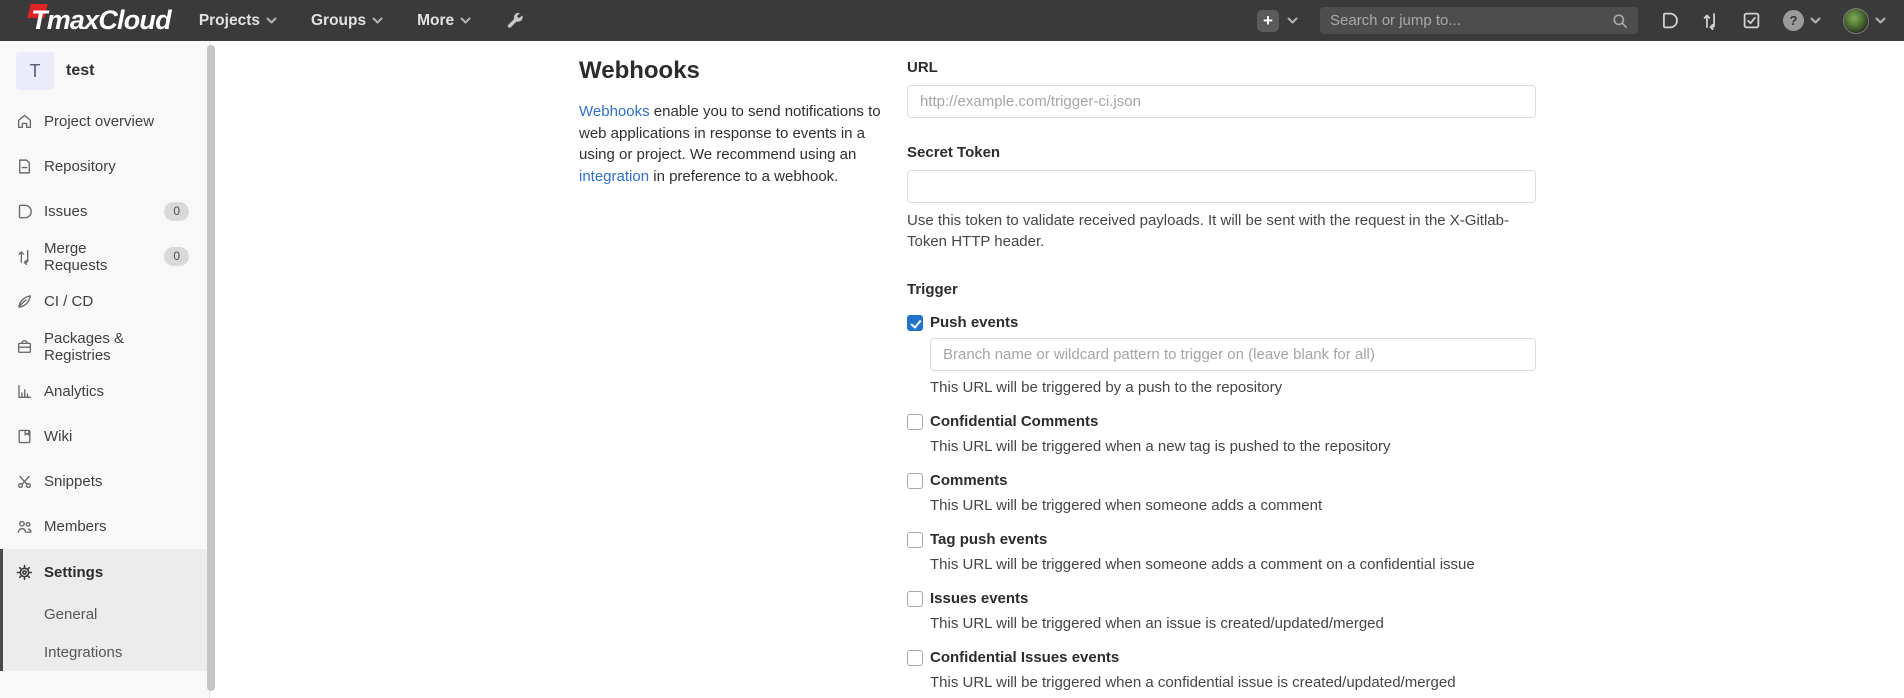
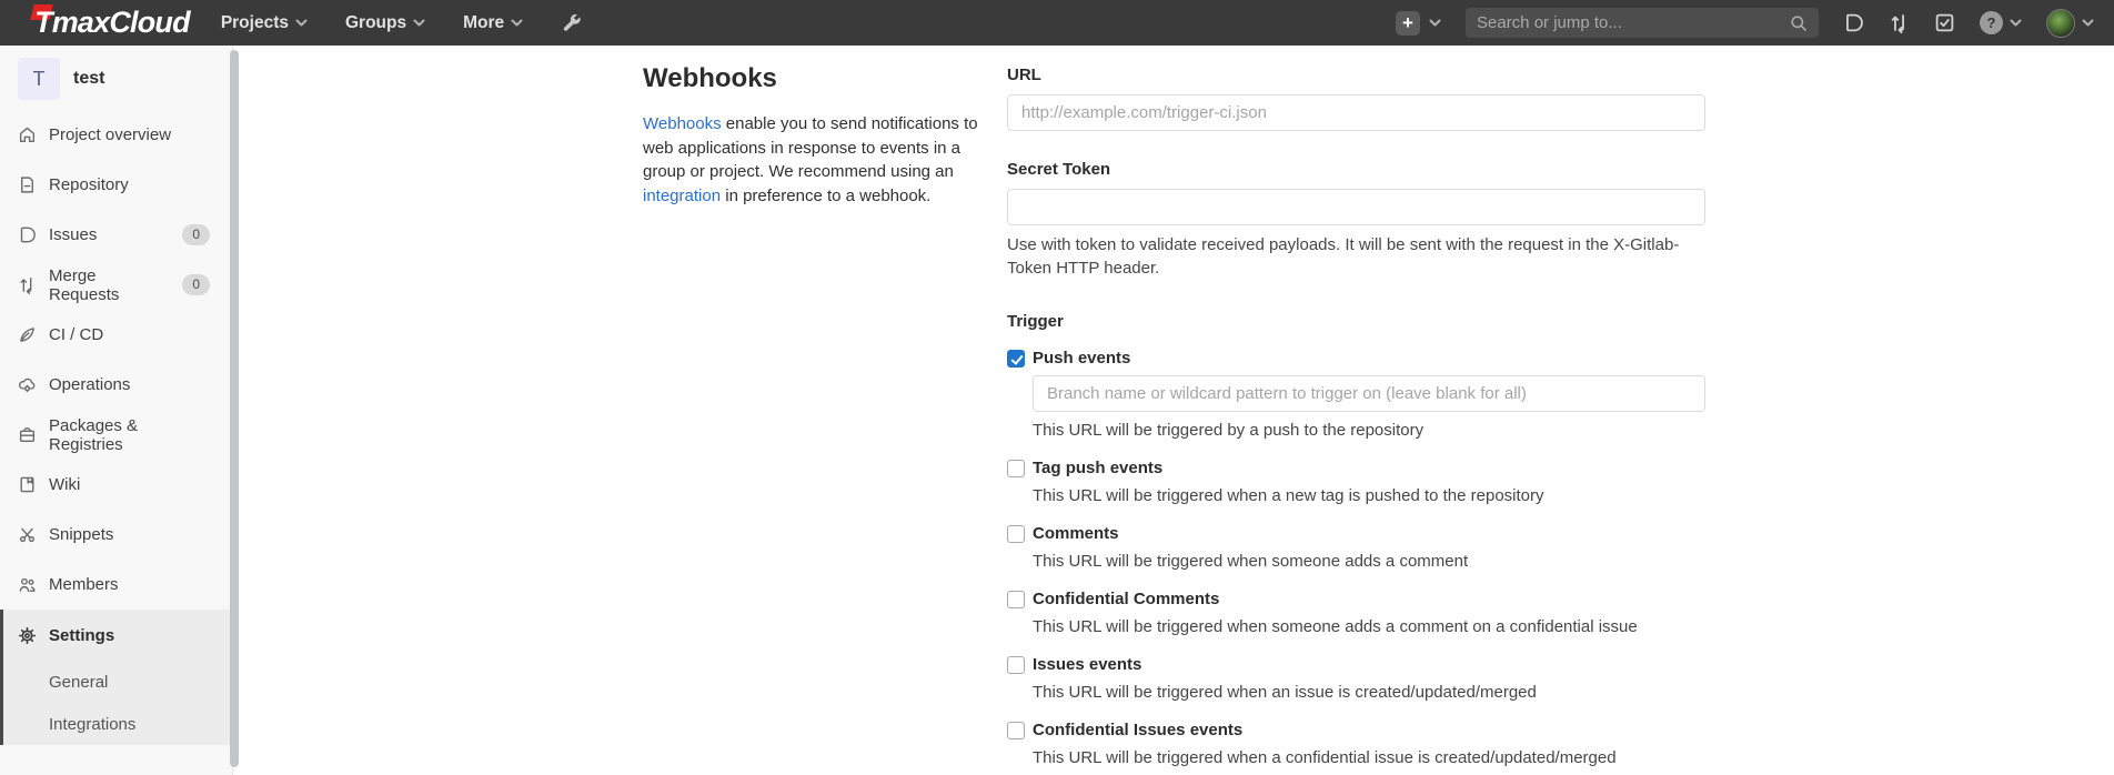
  TmaxCloud
  Projects
  Groups
  More
  +
  Search or jump to...
  ?
  T
  test
  Project overview
  Repository
  Issues
  0
  Merge Requests
  0
  CI / CD
+ Operations
  Packages & Registries
- Analytics
  Wiki
  Snippets
  Members
  Settings
  General
  Integrations
  Webhooks
- Webhooks enable you to send notifications to web applications in response to events in a using or project. We recommend using an integration in preference to a webhook.
+ Webhooks enable you to send notifications to web applications in response to events in a group or project. We recommend using an integration in preference to a webhook.
  URL
  http://example.com/trigger-ci.json
  Secret Token
- Use this token to validate received payloads. It will be sent with the request in the X-Gitlab-Token HTTP header.
+ Use with token to validate received payloads. It will be sent with the request in the X-Gitlab-Token HTTP header.
  Trigger
  Push events
  Branch name or wildcard pattern to trigger on (leave blank for all)
  This URL will be triggered by a push to the repository
- Confidential Comments
+ Tag push events
  This URL will be triggered when a new tag is pushed to the repository
  Comments
  This URL will be triggered when someone adds a comment
- Tag push events
+ Confidential Comments
  This URL will be triggered when someone adds a comment on a confidential issue
  Issues events
  This URL will be triggered when an issue is created/updated/merged
  Confidential Issues events
  This URL will be triggered when a confidential issue is created/updated/merged
